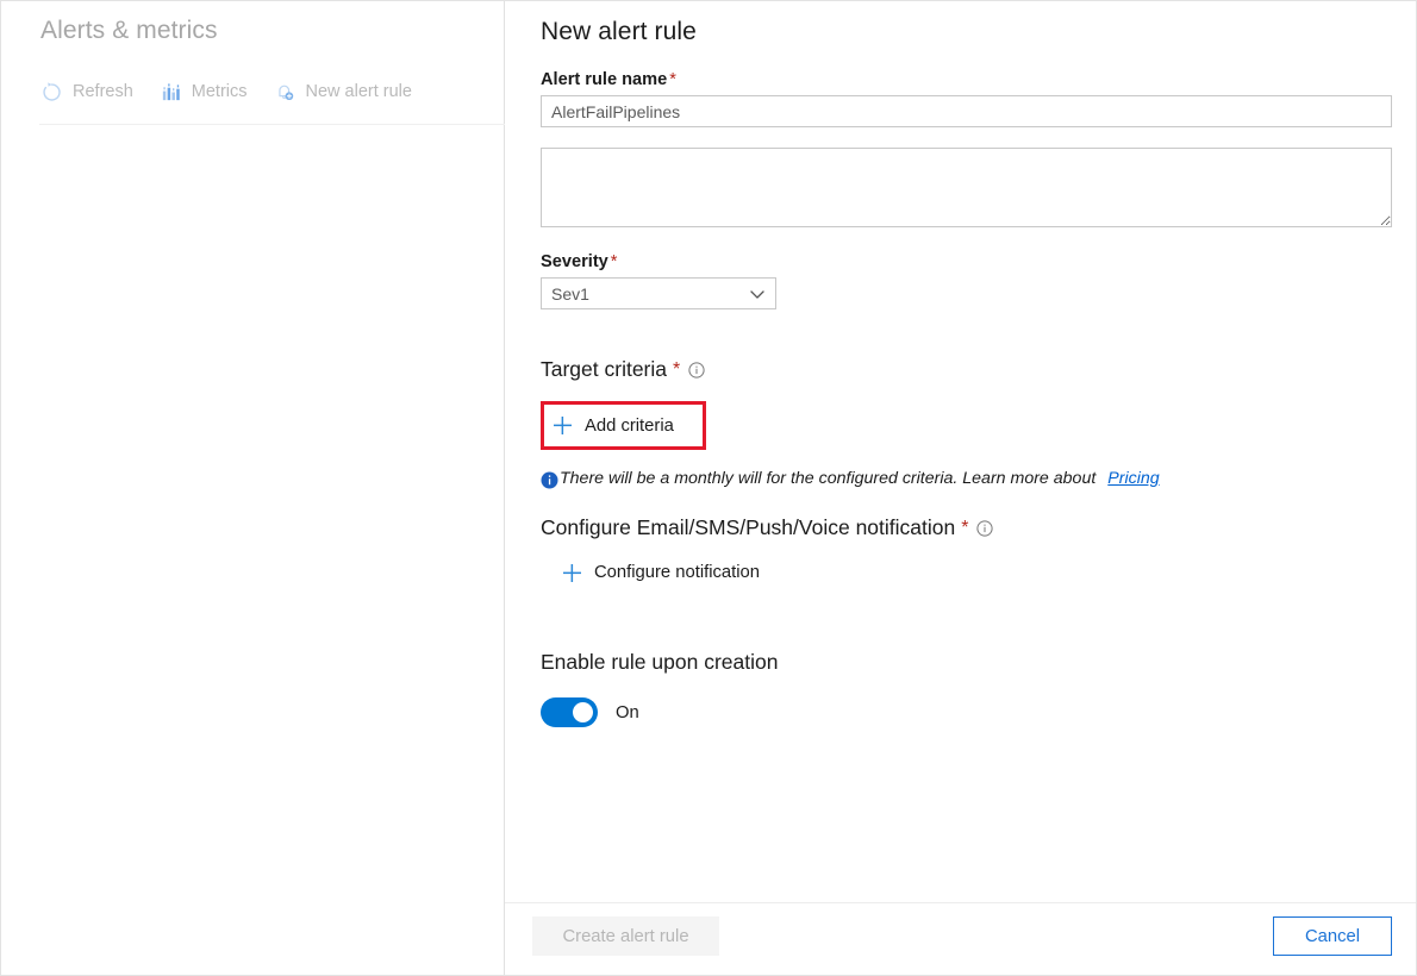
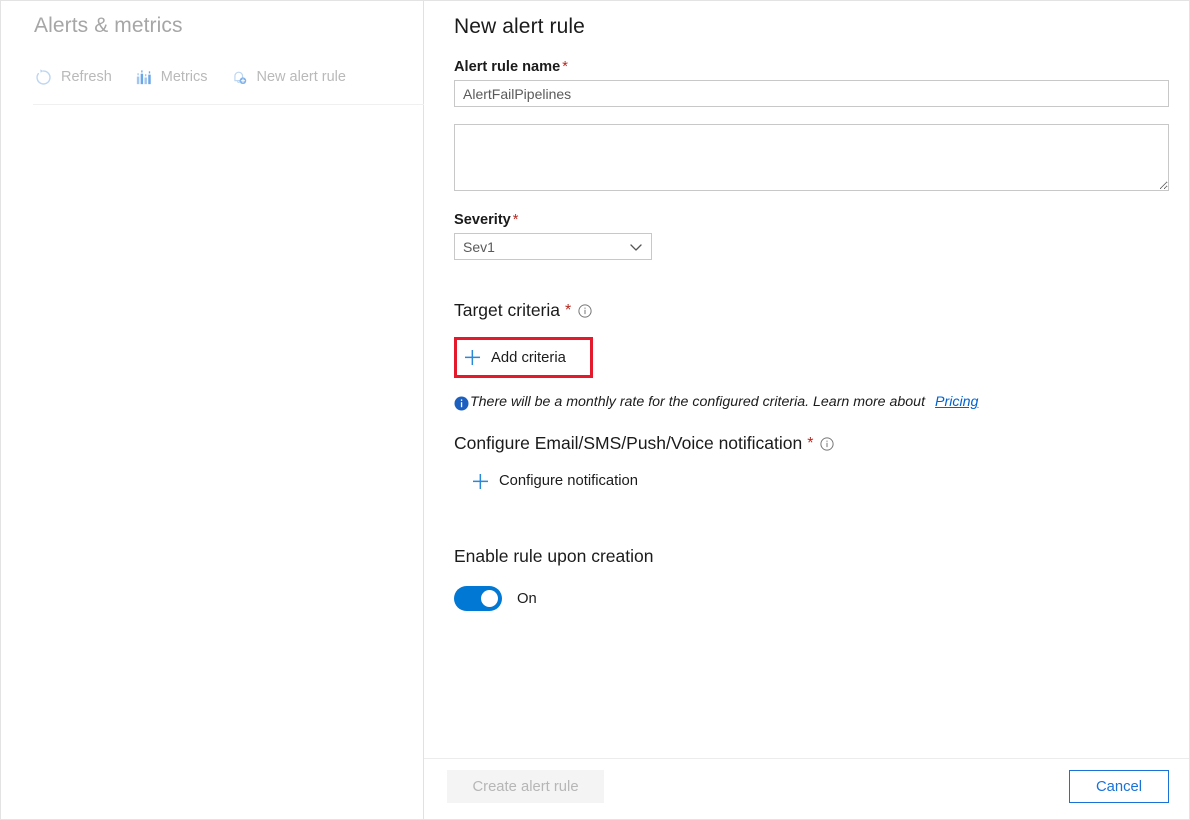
  Alerts & metrics
  Refresh
  Metrics
  New alert rule
  New alert rule
  Alert rule name *
  AlertFailPipelines
  Severity *
  Sev1
  Target criteria
  *
  Add criteria
- There will be a monthly will for the configured criteria. Learn more about
+ There will be a monthly rate for the configured criteria. Learn more about
  Pricing
  Configure Email/SMS/Push/Voice notification
  *
  Configure notification
  Enable rule upon creation
  On
  Create alert rule
  Cancel
